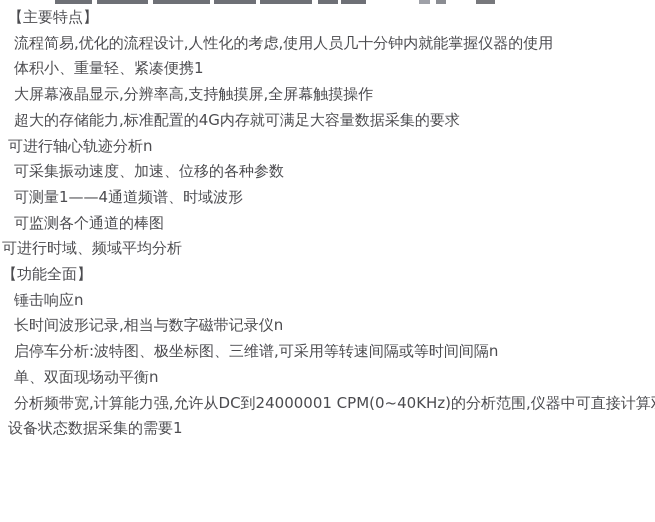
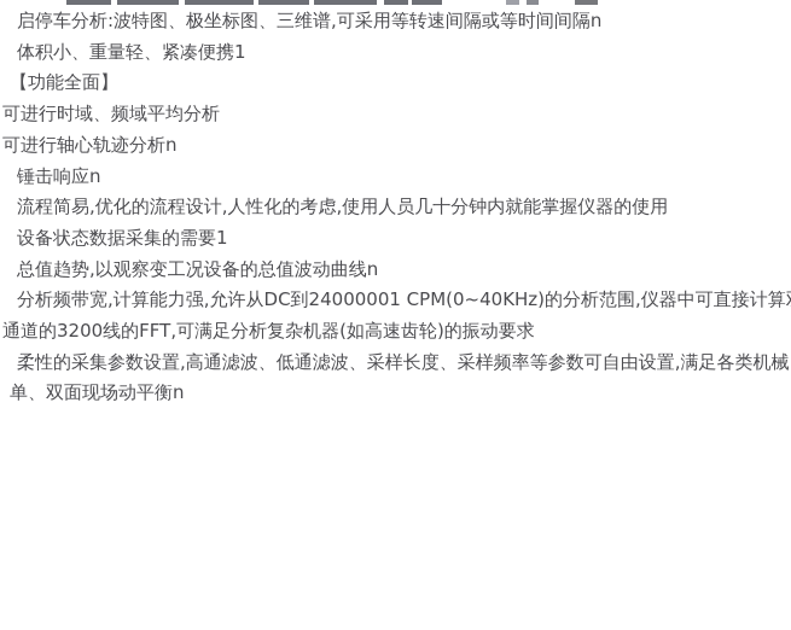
- 【主要特点】
- 流程简易,优化的流程设计,人性化的考虑,使用人员几十分钟内就能掌握仪器的使用
+ 启停车分析:波特图、极坐标图、三维谱,可采用等转速间隔或等时间间隔n
  体积小、重量轻、紧凑便携1
- 大屏幕液晶显示,分辨率高,支持触摸屏,全屏幕触摸操作
- 超大的存储能力,标准配置的4G内存就可满足大容量数据采集的要求
- 可进行轴心轨迹分析n
+ 【功能全面】
- 可采集振动速度、加速、位移的各种参数
- 可测量1——4通道频谱、时域波形
- 可监测各个通道的棒图
  可进行时域、频域平均分析
- 【功能全面】
+ 可进行轴心轨迹分析n
  锤击响应n
- 长时间波形记录,相当与数字磁带记录仪n
- 启停车分析:波特图、极坐标图、三维谱,可采用等转速间隔或等时间间隔n
+ 流程简易,优化的流程设计,人性化的考虑,使用人员几十分钟内就能掌握仪器的使用
- 单、双面现场动平衡n
+ 设备状态数据采集的需要1
+ 总值趋势,以观察变工况设备的总值波动曲线n
  分析频带宽,计算能力强,允许从DC到24000001 CPM(0~40KHz)的分析范围,仪器中可直接计算
+ 通道的3200线的FFT,可满足分析复杂机器(如高速齿轮)的振动要求
+ 柔性的采集参数设置,高通滤波、低通滤波、采样长度、采样频率等参数可自由设置,满足各类机械
- 设备状态数据采集的需要1
+ 单、双面现场动平衡n
